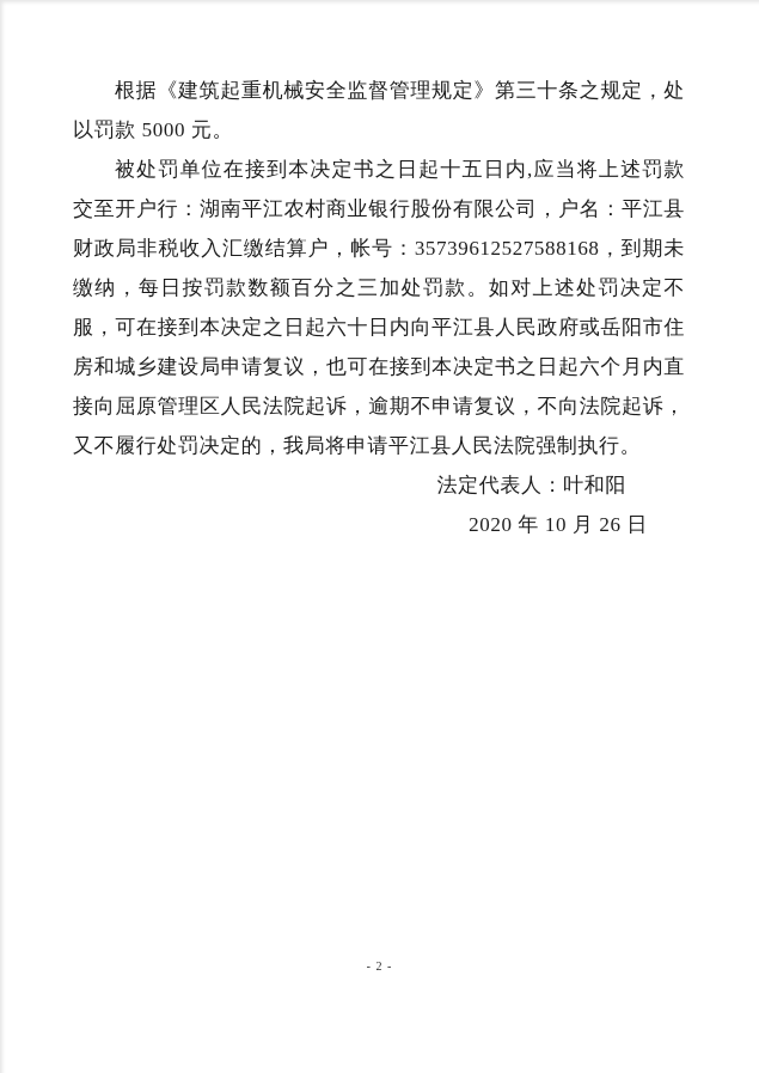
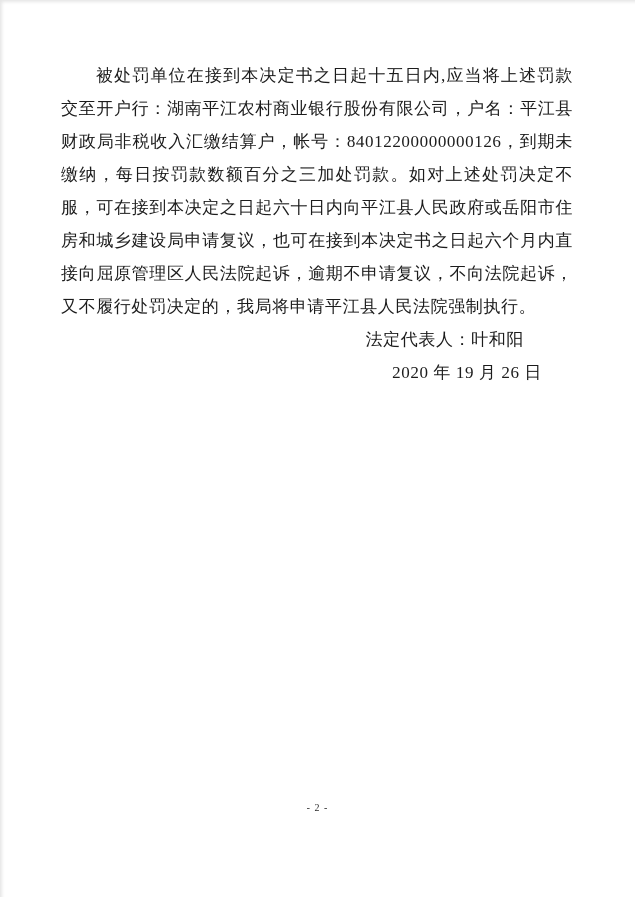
- 根据《建筑起重机械安全监督管理规定》第三十条之规定，处以罚款 5000 元。
- 被处罚单位在接到本决定书之日起十五日内,应当将上述罚款交至开户行：湖南平江农村商业银行股份有限公司，户名：平江县财政局非税收入汇缴结算户，帐号：35739612527588168，到期未缴纳，每日按罚款数额百分之三加处罚款。如对上述处罚决定不服，可在接到本决定之日起六十日内向平江县人民政府或岳阳市住房和城乡建设局申请复议，也可在接到本决定书之日起六个月内直接向屈原管理区人民法院起诉，逾期不申请复议，不向法院起诉，又不履行处罚决定的，我局将申请平江县人民法院强制执行。
+ 被处罚单位在接到本决定书之日起十五日内,应当将上述罚款交至开户行：湖南平江农村商业银行股份有限公司，户名：平江县财政局非税收入汇缴结算户，帐号：84012200000000126，到期未缴纳，每日按罚款数额百分之三加处罚款。如对上述处罚决定不服，可在接到本决定之日起六十日内向平江县人民政府或岳阳市住房和城乡建设局申请复议，也可在接到本决定书之日起六个月内直接向屈原管理区人民法院起诉，逾期不申请复议，不向法院起诉，又不履行处罚决定的，我局将申请平江县人民法院强制执行。
  法定代表人：叶和阳
- 2020 年 10 月 26 日
+ 2020 年 19 月 26 日
  - 2 -
